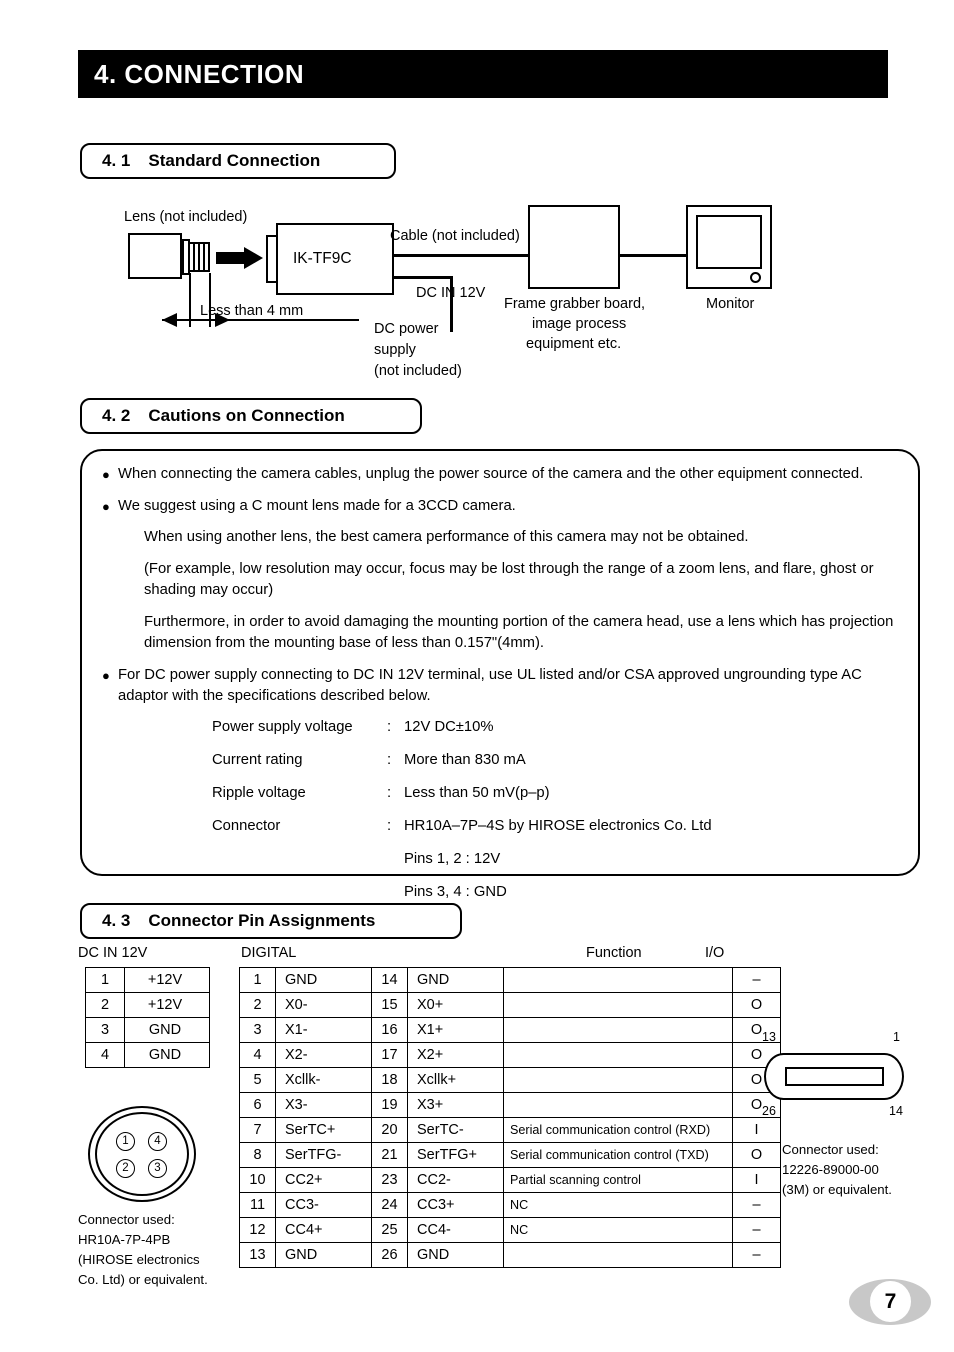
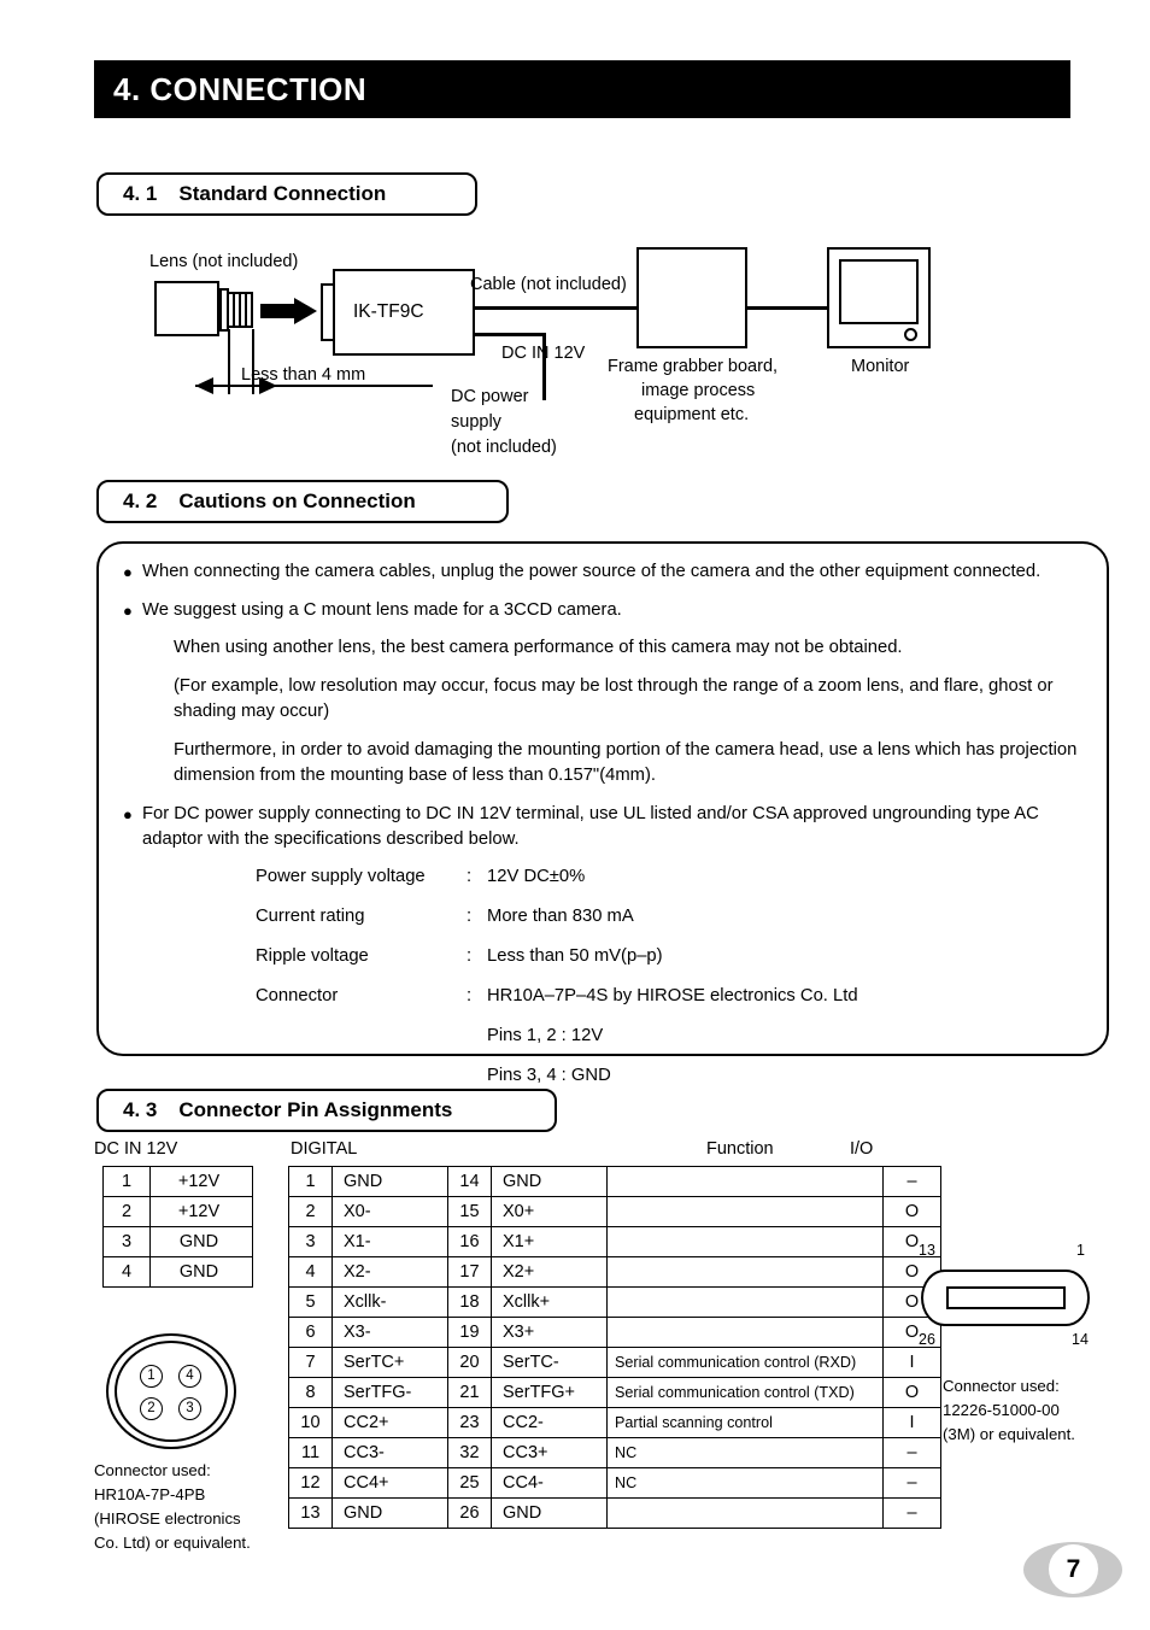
  4. CONNECTION
  4. 1
  Standard Connection
  Lens (not included)
  IK-TF9C
  Less than 4 mm
  Cable (not included)
  DC IN 12V
  DC power
  supply
  (not included)
  Frame grabber board,
  image process
  equipment etc.
  Monitor
  4. 2
  Cautions on Connection
  ●
  When connecting the camera cables, unplug the power source of the camera and the other equipment connected.
  ●
  We suggest using a C mount lens made for a 3CCD camera.
  When using another lens, the best camera performance of this camera may not be obtained.
  (For example, low resolution may occur, focus may be lost through the range of a zoom lens, and flare, ghost or shading may occur)
  Furthermore, in order to avoid damaging the mounting portion of the camera head, use a lens which has projection dimension from the mounting base of less than 0.157"(4mm).
  ●
  For DC power supply connecting to DC IN 12V terminal, use UL listed and/or CSA approved ungrounding type AC adaptor with the specifications described below.
- Power supply voltage	:	12V DC±10%
+ Power supply voltage	:	12V DC±0%
  Current rating	:	More than 830 mA
  Ripple voltage	:	Less than 50 mV(p–p)
  Connector	:	HR10A–7P–4S by HIROSE electronics Co. Ltd
  		Pins 1, 2 : 12V
  		Pins 3, 4 : GND
  4. 3
  Connector Pin Assignments
  DC IN 12V
  1	+12V
  2	+12V
  3	GND
  4	GND
  1
  4
  2
  3
  Connector used:
  HR10A-7P-4PB
  (HIROSE electronics
  Co. Ltd) or equivalent.
  DIGITAL
  Function
  I/O
  1	GND	14	GND		–
  2	X0-	15	X0+		O
  3	X1-	16	X1+		O
  4	X2-	17	X2+		O
  5	Xcllk-	18	Xcllk+		O
  6	X3-	19	X3+		O
  7	SerTC+	20	SerTC-	Serial communication control (RXD)	I
  8	SerTFG-	21	SerTFG+	Serial communication control (TXD)	O
  10	CC2+	23	CC2-	Partial scanning control	I
- 11	CC3-	24	CC3+	NC	–
+ 11	CC3-	32	CC3+	NC	–
  12	CC4+	25	CC4-	NC	–
  13	GND	26	GND		–
  13
  1
  26
  14
  Connector used:
- 12226-89000-00
+ 12226-51000-00
  (3M) or equivalent.
  7
